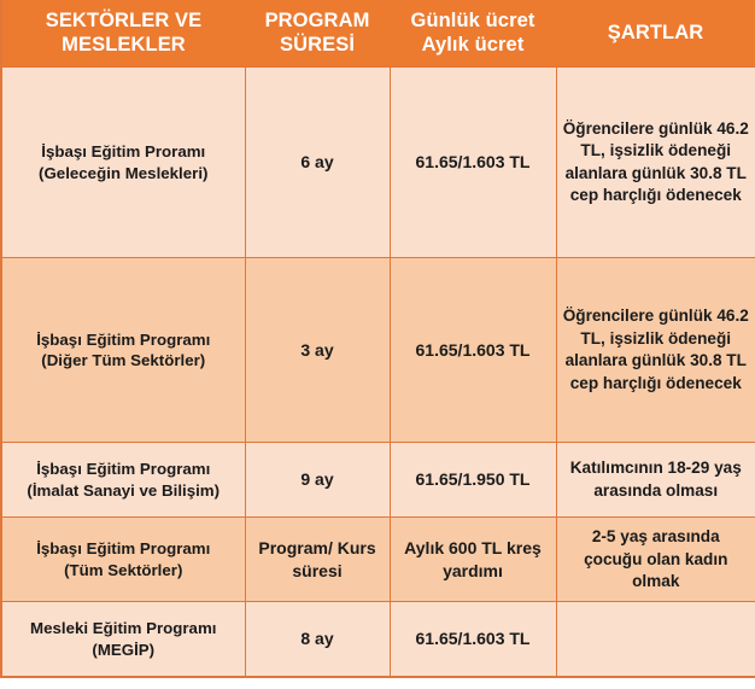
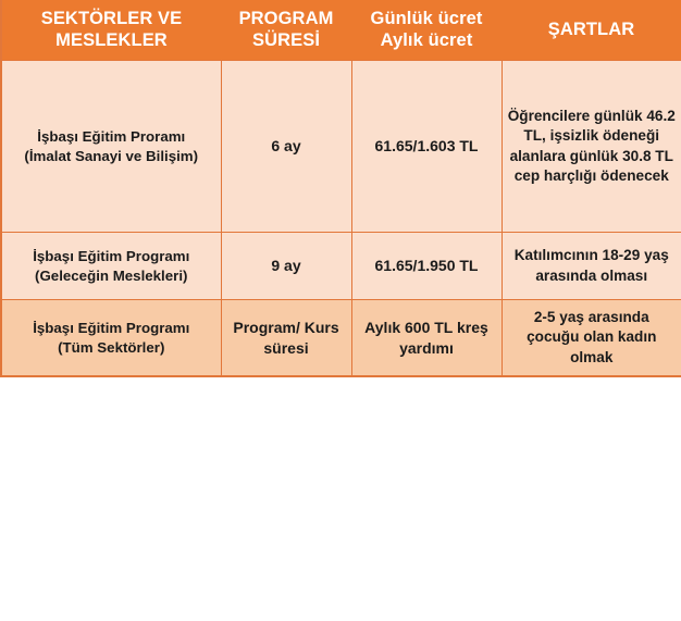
  SEKTÖRLER VE MESLEKLER	PROGRAM SÜRESİ	Günlük ücret Aylık ücret	ŞARTLAR
- İşbaşı Eğitim Proramı (Geleceğin Meslekleri)	6 ay	61.65/1.603 TL	Öğrencilere günlük 46.2 TL, işsizlik ödeneği alanlara günlük 30.8 TL cep harçlığı ödenecek
+ İşbaşı Eğitim Proramı (İmalat Sanayi ve Bilişim)	6 ay	61.65/1.603 TL	Öğrencilere günlük 46.2 TL, işsizlik ödeneği alanlara günlük 30.8 TL cep harçlığı ödenecek
- İşbaşı Eğitim Programı (Diğer Tüm Sektörler)	3 ay	61.65/1.603 TL	Öğrencilere günlük 46.2 TL, işsizlik ödeneği alanlara günlük 30.8 TL cep harçlığı ödenecek
- İşbaşı Eğitim Programı (İmalat Sanayi ve Bilişim)	9 ay	61.65/1.950 TL	Katılımcının 18-29 yaş arasında olması
+ İşbaşı Eğitim Programı (Geleceğin Meslekleri)	9 ay	61.65/1.950 TL	Katılımcının 18-29 yaş arasında olması
  İşbaşı Eğitim Programı (Tüm Sektörler)	Program/ Kurs süresi	Aylık 600 TL kreş yardımı	2-5 yaş arasında çocuğu olan kadın olmak
- Mesleki Eğitim Programı (MEGİP)	8 ay	61.65/1.603 TL
